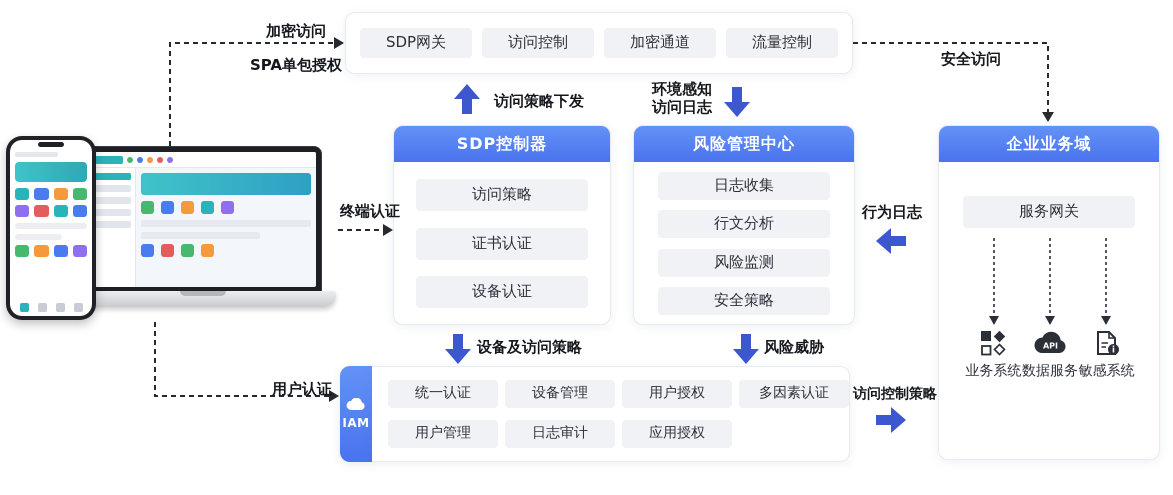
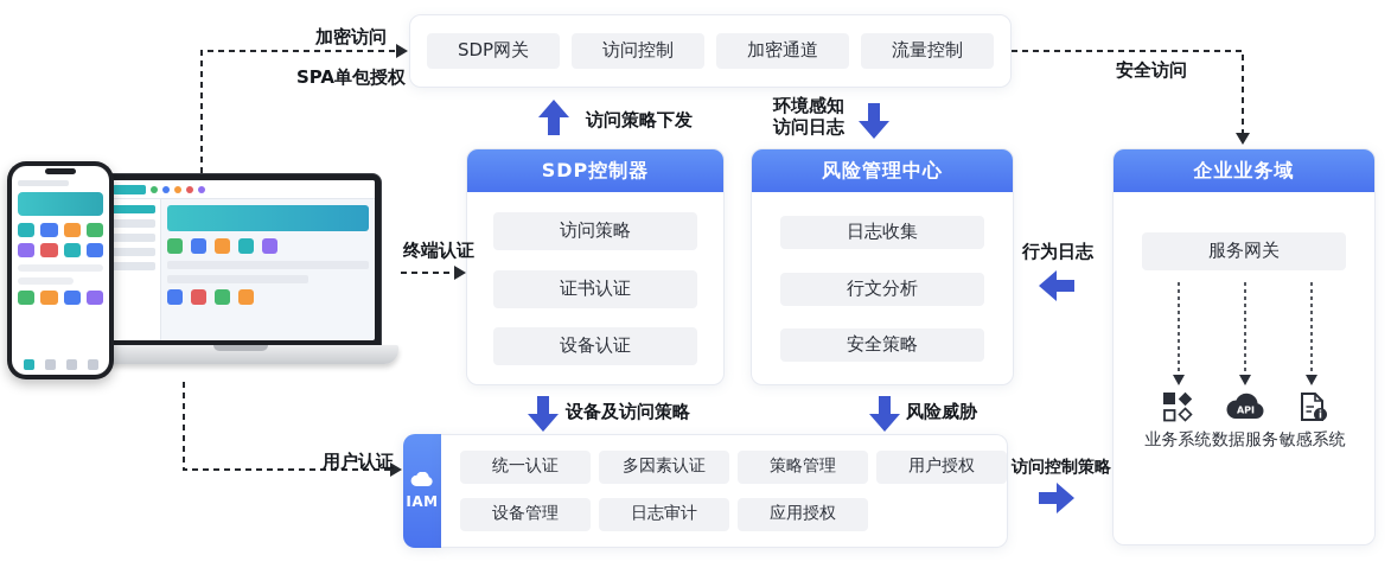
  加密访问
  SPA单包授权
  访问策略下发
  环境感知
  访问日志
  安全访问
  终端认证
  行为日志
  设备及访问策略
  风险威胁
  用户认证
  访问控制策略
  SDP网关
  访问控制
  加密通道
  流量控制
  SDP控制器
  访问策略
  证书认证
  设备认证
  风险管理中心
  日志收集
  行文分析
- 风险监测
  安全策略
  企业业务域
  服务网关
  业务系统
  API
  数据服务
  i
  敏感系统
  IAM
  统一认证
- 设备管理
+ 多因素认证
+ 策略管理
  用户授权
- 多因素认证
+ 设备管理
- 用户管理
  日志审计
  应用授权
